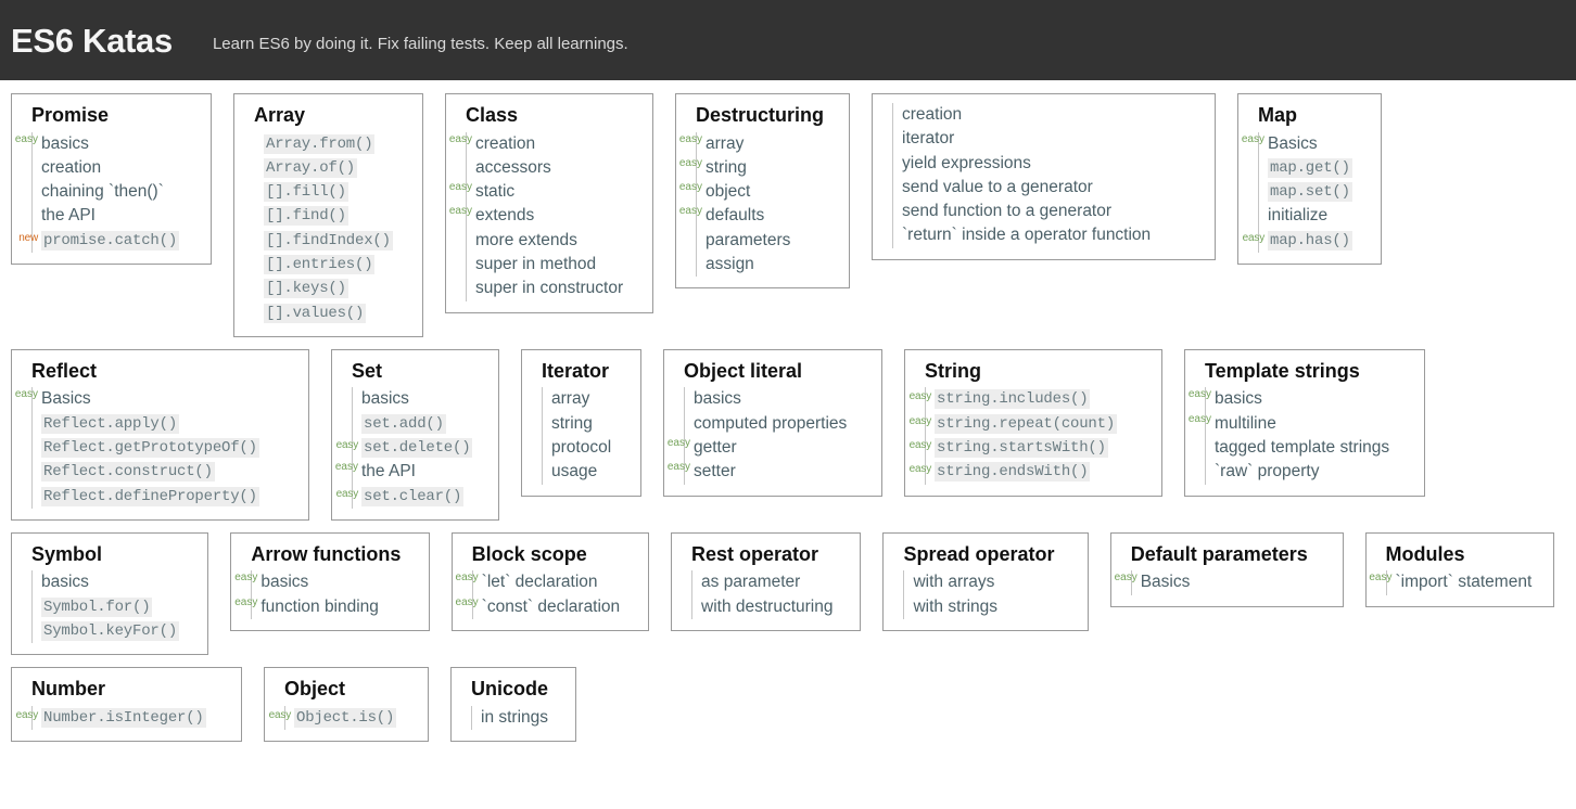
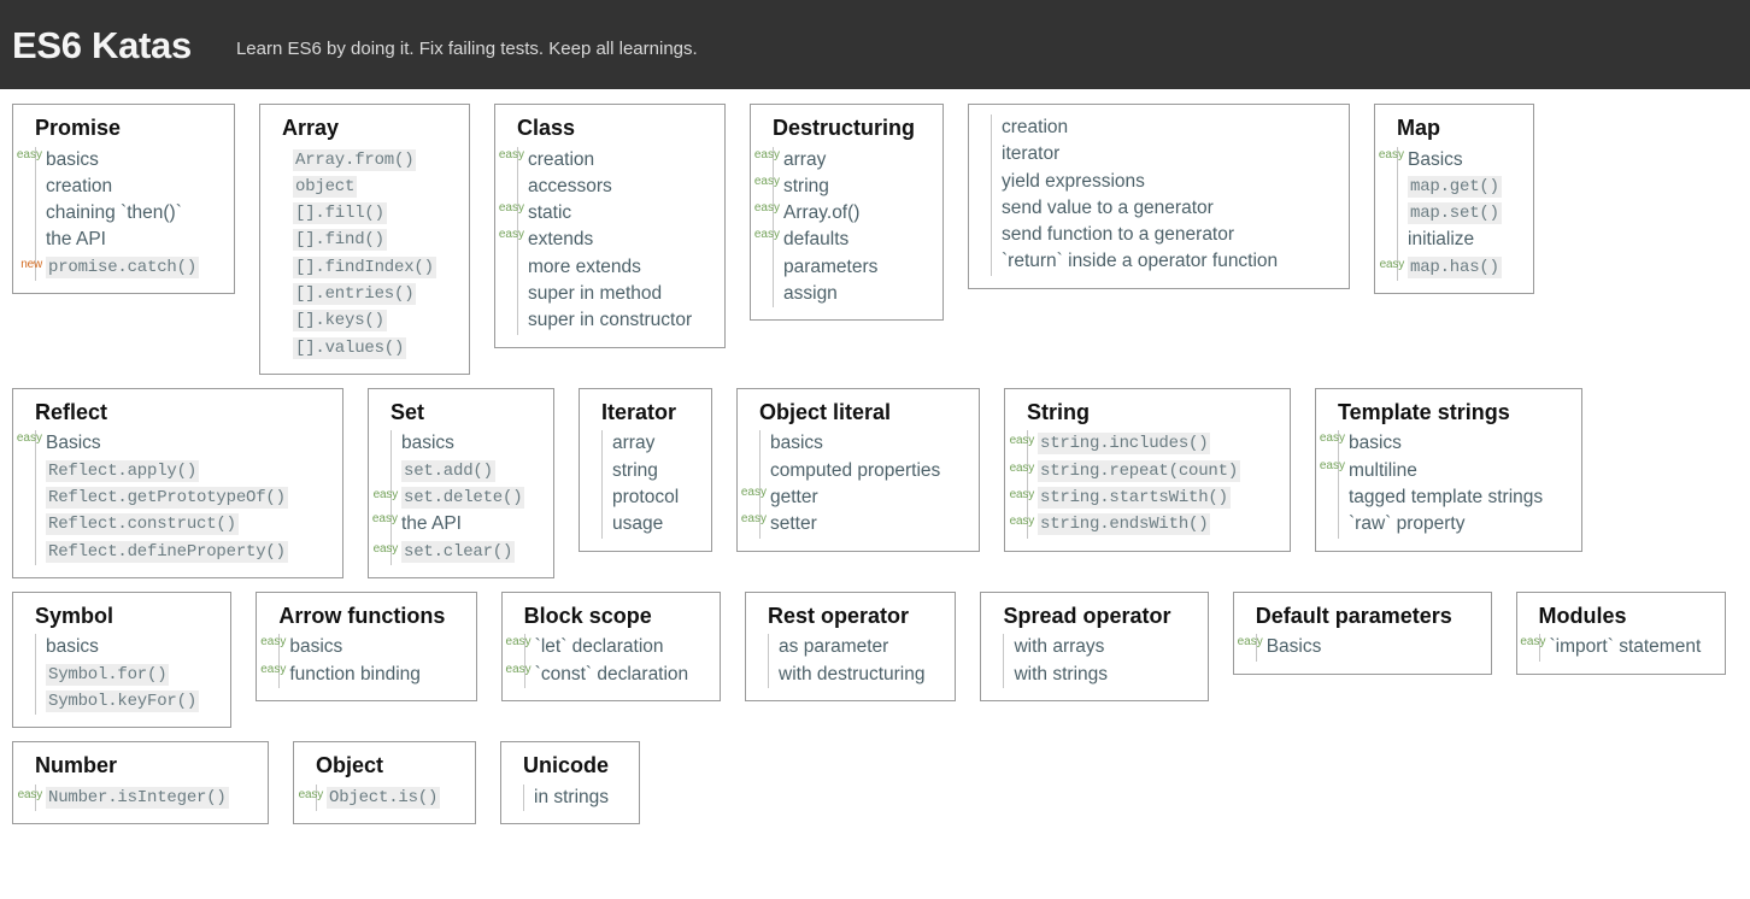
  ES6 Katas
  Learn ES6 by doing it. Fix failing tests. Keep all learnings.
  Promise
  easy
  basics
  creation
  chaining `then()`
  the API
  new
  promise.catch()
  Array
  Array.from()
- Array.of()
+ object
  [].fill()
  [].find()
  [].findIndex()
  [].entries()
  [].keys()
  [].values()
  Class
  easy
  creation
  accessors
  easy
  static
  easy
  extends
  more extends
  super in method
  super in constructor
  Destructuring
  easy
  array
  easy
  string
  easy
- object
+ Array.of()
  easy
  defaults
  parameters
  assign
  creation
  iterator
  yield expressions
  send value to a generator
  send function to a generator
  `return` inside a operator function
  Map
  easy
  Basics
  map.get()
  map.set()
  initialize
  easy
  map.has()
  Reflect
  easy
  Basics
  Reflect.apply()
  Reflect.getPrototypeOf()
  Reflect.construct()
  Reflect.defineProperty()
  Set
  basics
  set.add()
  easy
  set.delete()
  easy
  the API
  easy
  set.clear()
  Iterator
  array
  string
  protocol
  usage
  Object literal
  basics
  computed properties
  easy
  getter
  easy
  setter
  String
  easy
  string.includes()
  easy
  string.repeat(count)
  easy
  string.startsWith()
  easy
  string.endsWith()
  Template strings
  easy
  basics
  easy
  multiline
  tagged template strings
  `raw` property
  Symbol
  basics
  Symbol.for()
  Symbol.keyFor()
  Arrow functions
  easy
  basics
  easy
  function binding
  Block scope
  easy
  `let` declaration
  easy
  `const` declaration
  Rest operator
  as parameter
  with destructuring
  Spread operator
  with arrays
  with strings
  Default parameters
  easy
  Basics
  Modules
  easy
  `import` statement
  Number
  easy
  Number.isInteger()
  Object
  easy
  Object.is()
  Unicode
  in strings
